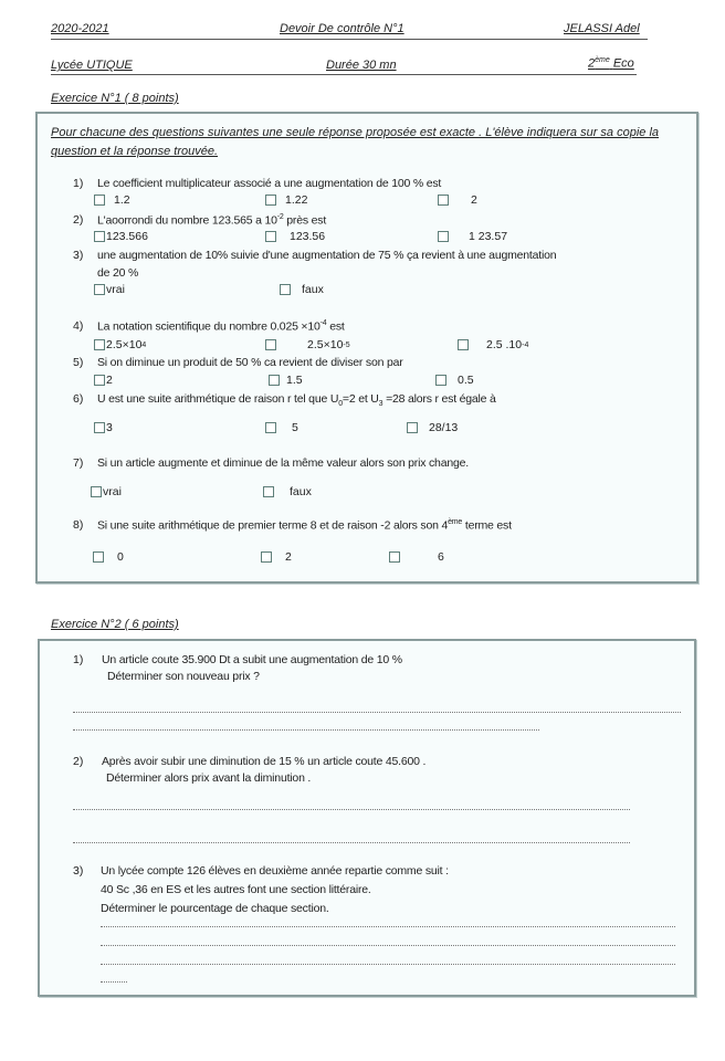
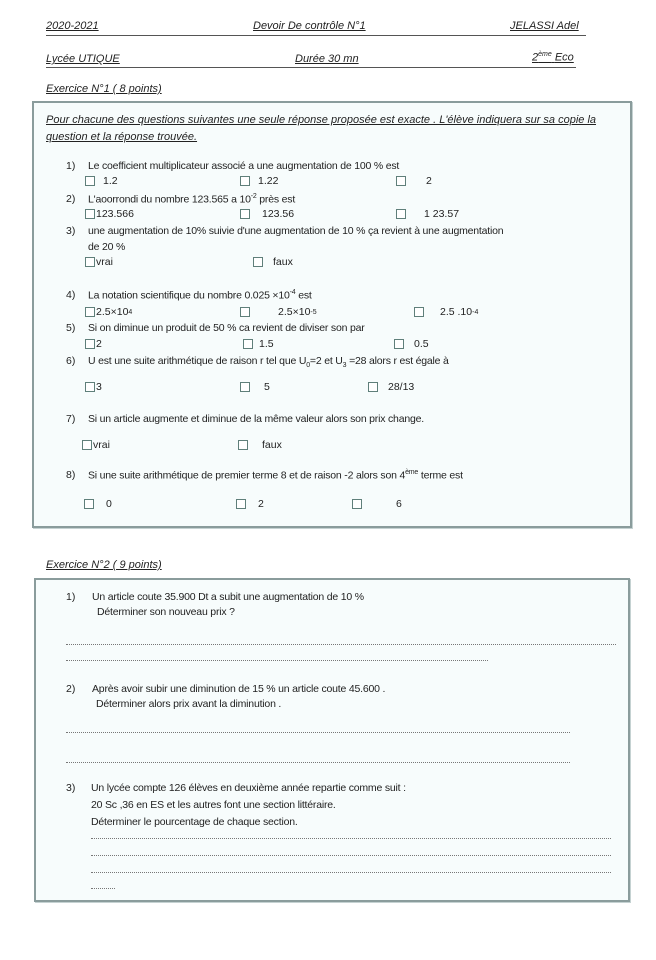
  2020-2021
  Devoir De contrôle N°1
  JELASSI Adel
  Lycée UTIQUE
  Durée 30 mn
  Exercice N°1 ( 8 points)
  Pour chacune des questions suivantes une seule réponse proposée est exacte . L'élève indiquera sur sa copie la question et la réponse trouvée.
  1)
  Le coefficient multiplicateur associé a une augmentation de 100 % est
  1.2
  1.22
  2
  2)
  L'aoorrondi du nombre 123.565 a 10 près est
  123.566
  123.56
  1 23.57
  3)
- une augmentation de 10% suivie d'une augmentation de 75 % ça revient à une augmentation
+ une augmentation de 10% suivie d'une augmentation de 10 % ça revient à une augmentation
  de 20 %
  vrai
  faux
  4)
  La notation scientifique du nombre 0.025 ×10 est
  2.5×10
  2.5×10
  2.5 .10
  5)
  Si on diminue un produit de 50 % ca revient de diviser son par
  2
  1.5
  0.5
  6)
  U est une suite arithmétique de raison r tel que U =2 et U =28 alors r est égale à
  3
  5
  28/13
  7)
  Si un article augmente et diminue de la même valeur alors son prix change.
  vrai
  faux
  8)
  Si une suite arithmétique de premier terme 8 et de raison -2 alors son 4 terme est
  0
  2
  6
- Exercice N°2 ( 6 points)
+ Exercice N°2 ( 9 points)
  1)
  Un article coute 35.900 Dt a subit une augmentation de 10 %
  Déterminer son nouveau prix ?
  2)
  Après avoir subir une diminution de 15 % un article coute 45.600 .
  Déterminer alors prix avant la diminution .
  3)
  Un lycée compte 126 élèves en deuxième année repartie comme suit :
- 40 Sc ,36 en ES et les autres font une section littéraire.
+ 20 Sc ,36 en ES et les autres font une section littéraire.
  Déterminer le pourcentage de chaque section.
